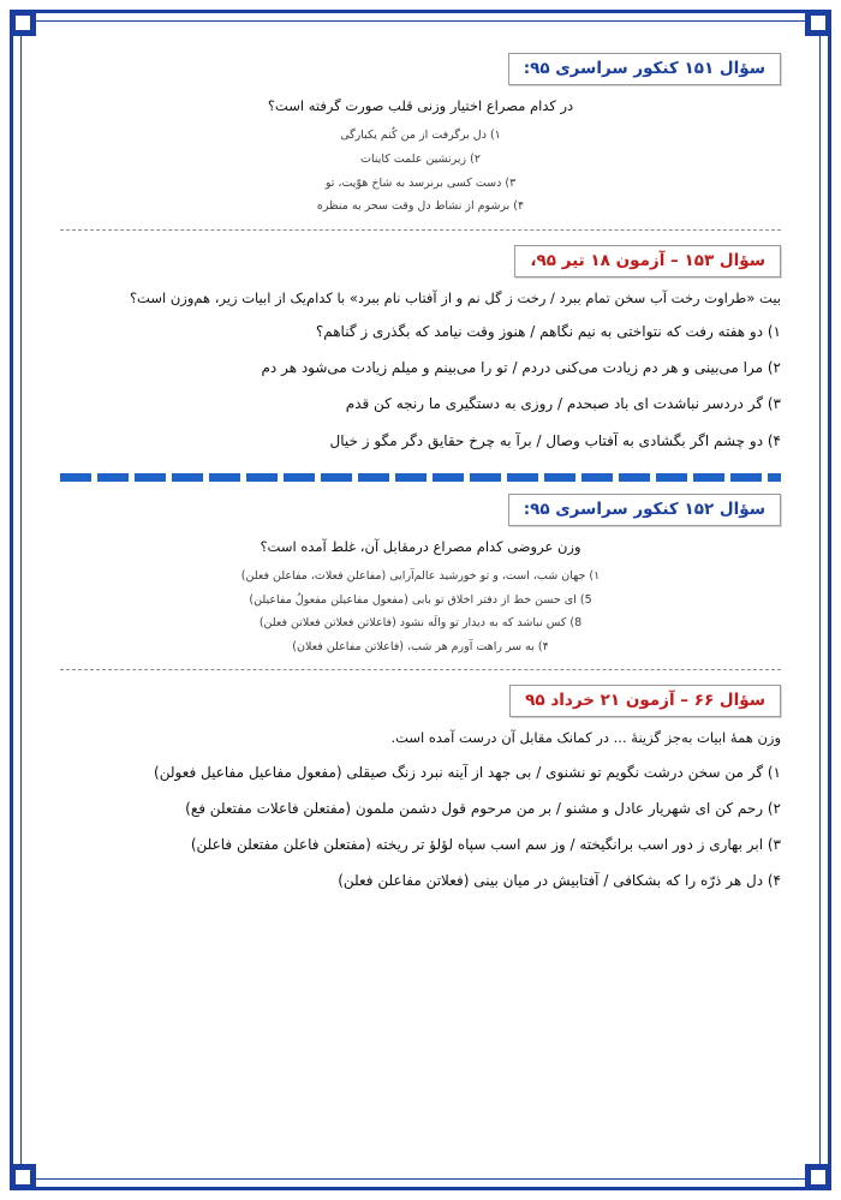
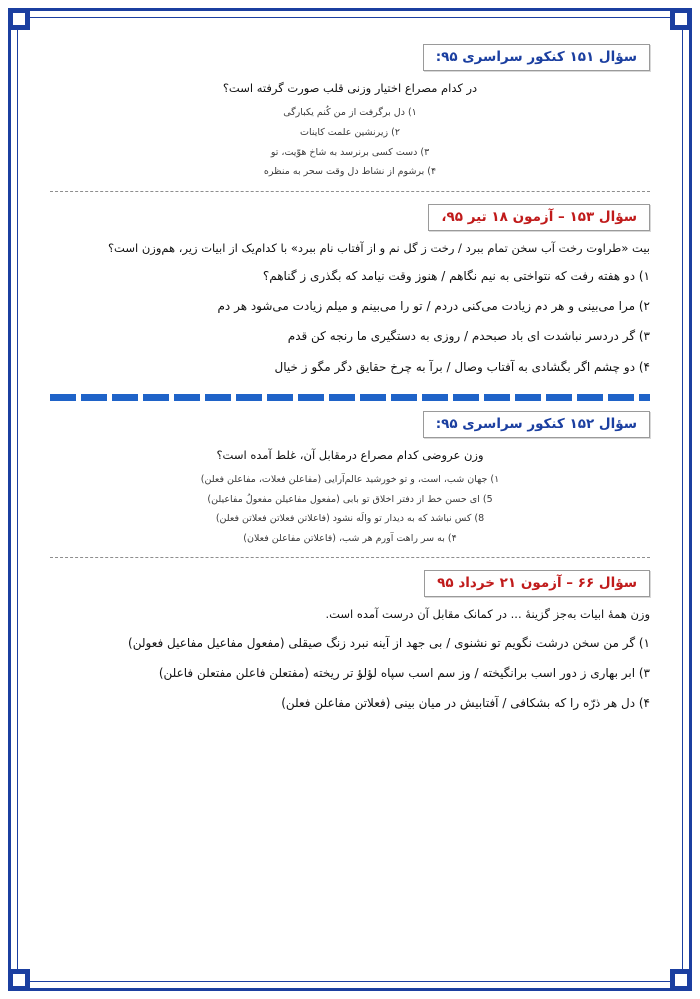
  سؤال ۱۵۱ کنکور سراسری ۹۵:
  در کدام مصراع اختیار وزنی قلب صورت گرفته است؟
  ۱) دل برگرفت از من کُنم یکبارگی
  ۲) زیرنشین علمت کاینات
  ۳) دست کسی برنرسد به شاخ هوّیت، تو
  ۴) برشوم از نشاط دل وقت سحر به منظره
  سؤال ۱۵۳ – آزمون ۱۸ تیر ۹۵،
  بیت «طراوت رخت آب سخن تمام ببرد / رخت ز گل نم و از آفتاب نام ببرد» با کدام‌یک از ابیات زیر، هم‌وزن است؟
  ۱) دو هفته رفت که نتواختی به نیم نگاهم / هنوز وقت نیامد که بگذری ز گناهم؟
  ۲) مرا می‌بینی و هر دم زیادت می‌کنی دردم / تو را می‌بینم و میلم زیادت می‌شود هر دم
  ۳) گر دردسر نباشدت ای باد صبحدم / روزی به دستگیری ما رنجه کن قدم
  ۴) دو چشم اگر بگشادی به آفتاب وصال / برآ به چرخ حقایق دگر مگو ز خیال
  سؤال ۱۵۲ کنکور سراسری ۹۵:
  وزن عروضی کدام مصراع درمقابل آن، غلط آمده است؟
  ۱) جهان شب، است، و تو خورشید عالم‌آرایی (مفاعلن فعلات، مفاعلن فعلن)
  5) ای حسن خط از دفتر اخلاق تو بابی (مفعول مفاعیلن مفعولُ مفاعیلن)
  8) کس نباشد که به دیدار تو والَه نشود (فاعلاتن فعلاتن فعلاتن فعلن)
  ۴) به سر راهت آورم هر شب، (فاعلاتن مفاعلن فعلان)
  سؤال ۶۶ – آزمون ۲۱ خرداد ۹۵
  وزن همهٔ ابیات به‌جز گزینهٔ ... در کمانک مقابل آن درست آمده است.
  ۱) گر من سخن درشت نگویم تو نشنوی / بی جهد از آینه نبرد زنگ صیقلی (مفعول مفاعیل مفاعیل فعولن)
- ۲) رحم کن ای شهریار عادل و مشنو / بر من مرحوم قول دشمن ملمون (مفتعلن فاعلات مفتعلن فع)
  ۳) ابر بهاری ز دور اسب برانگیخته / وز سم اسب سپاه لؤلؤ تر ریخته (مفتعلن فاعلن مفتعلن فاعلن)
  ۴) دل هر ذرّه را که بشکافی / آفتابیش در میان بینی (فعلاتن مفاعلن فعلن)
